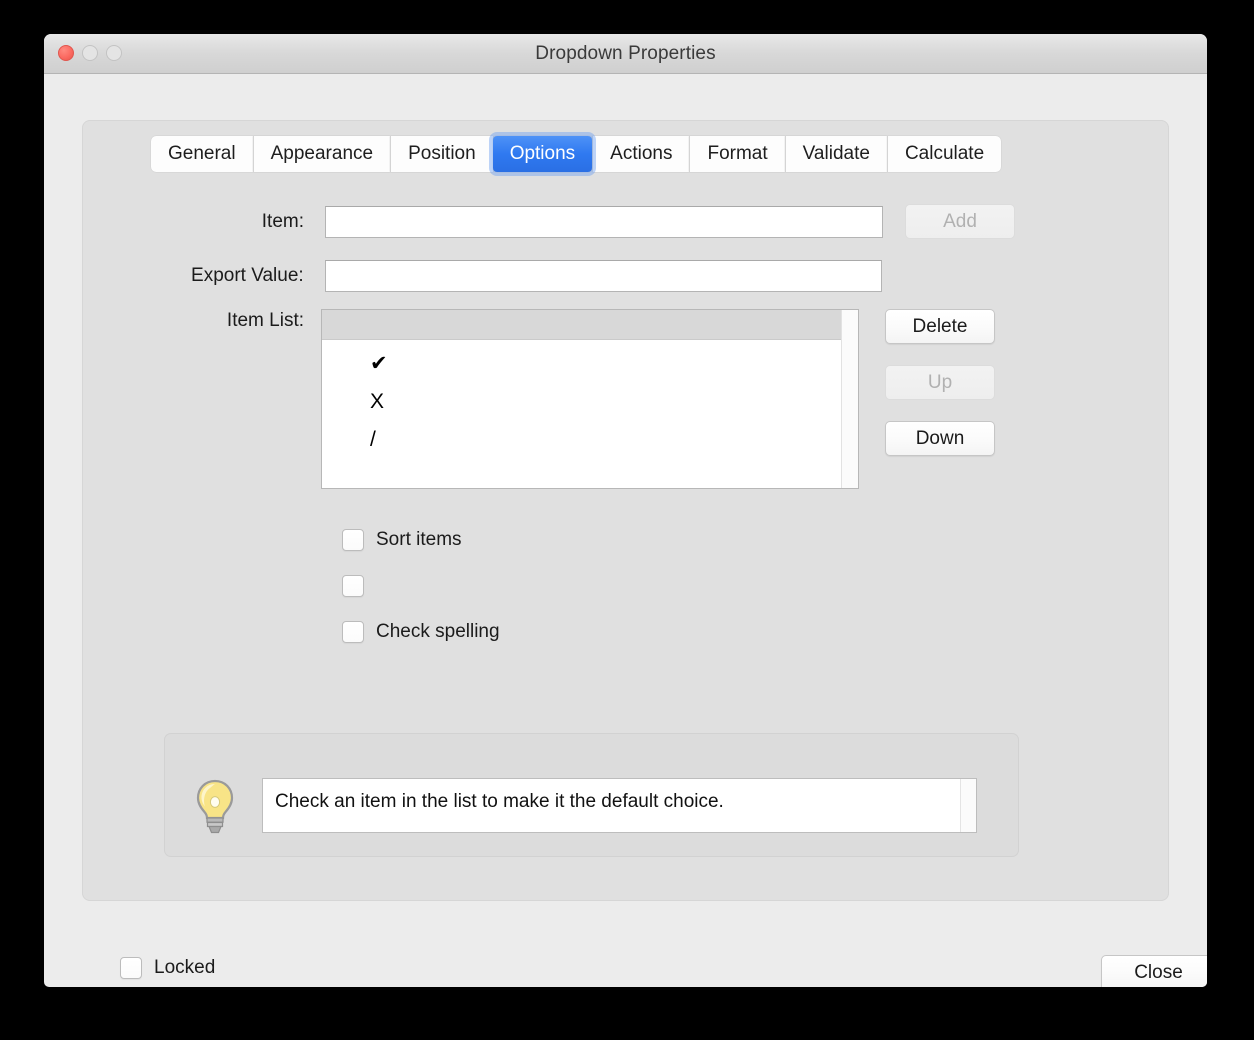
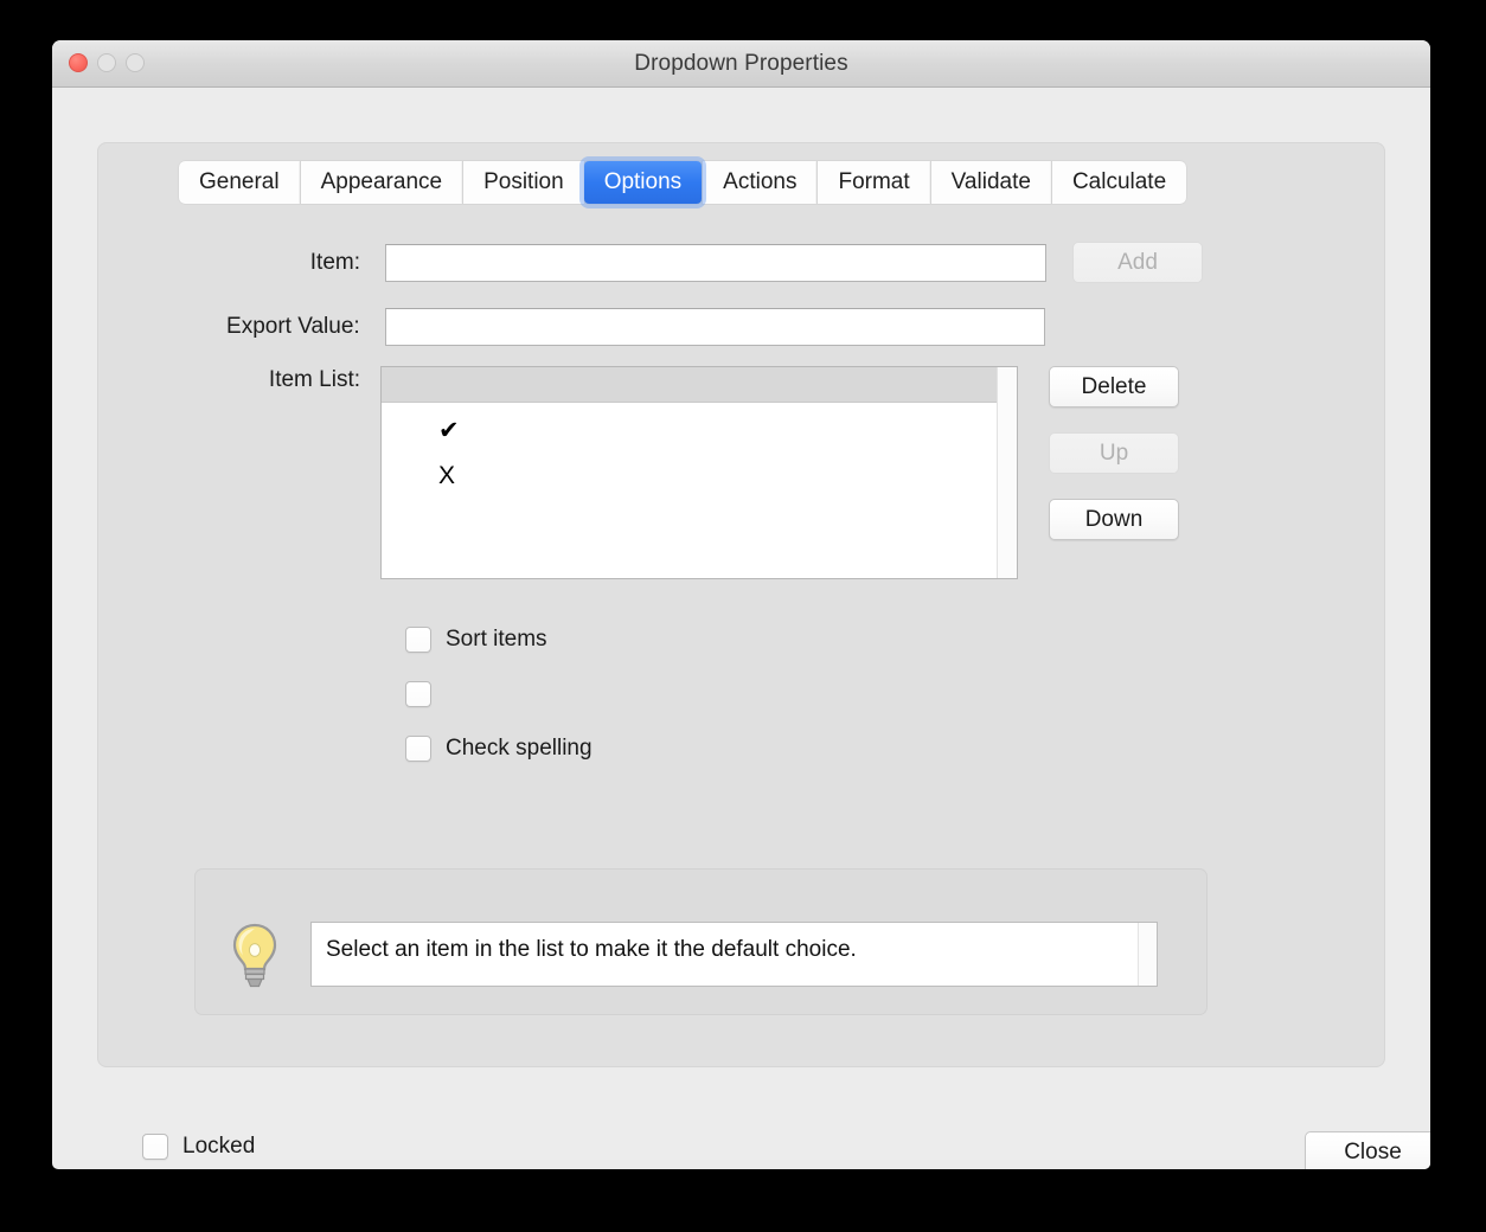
  Dropdown Properties
  General
  Appearance
  Position
  Options
  Actions
  Format
  Validate
  Calculate
  Item:
  Add
  Export Value:
  Item List:
  ✔
  X
- /
  Delete
  Up
  Down
  Sort items
  Check spelling
- Check an item in the list to make it the default choice.
+ Select an item in the list to make it the default choice.
  Locked
  Close
